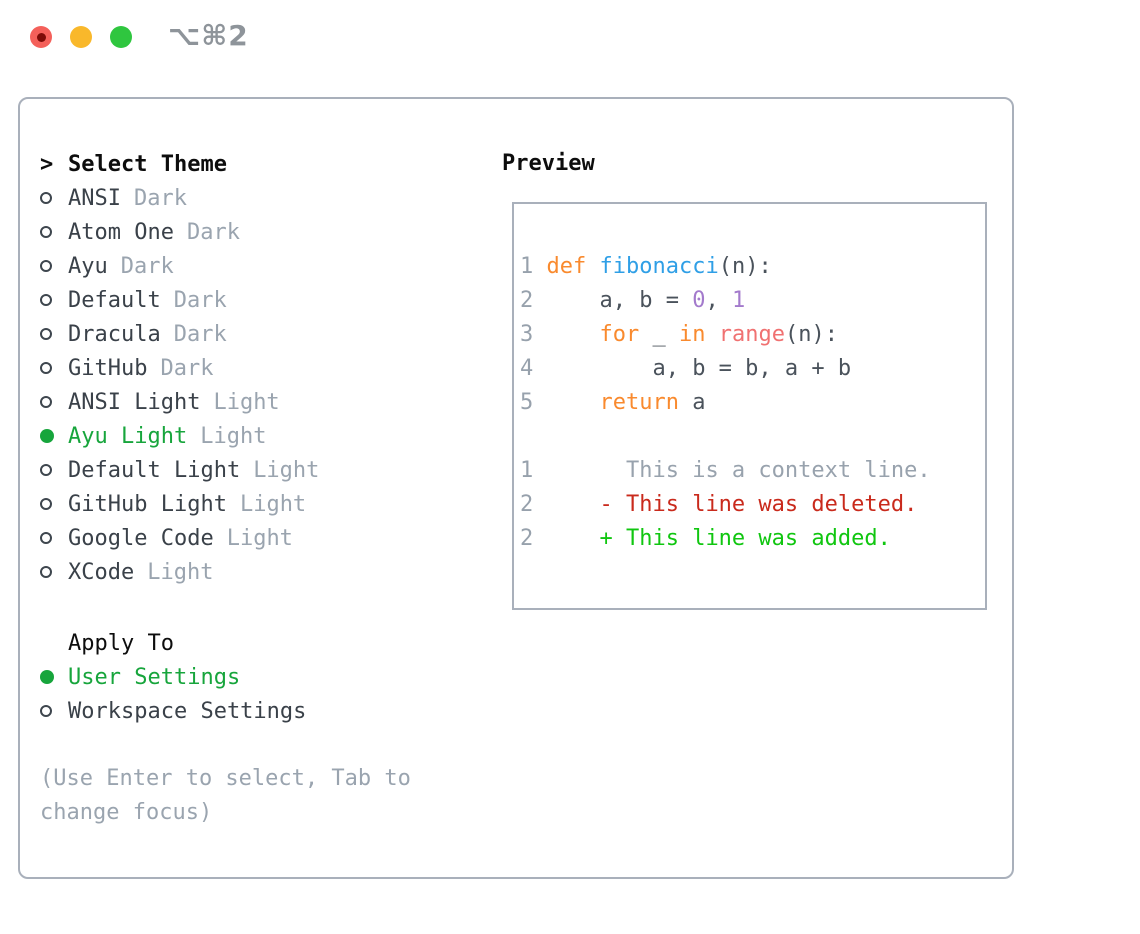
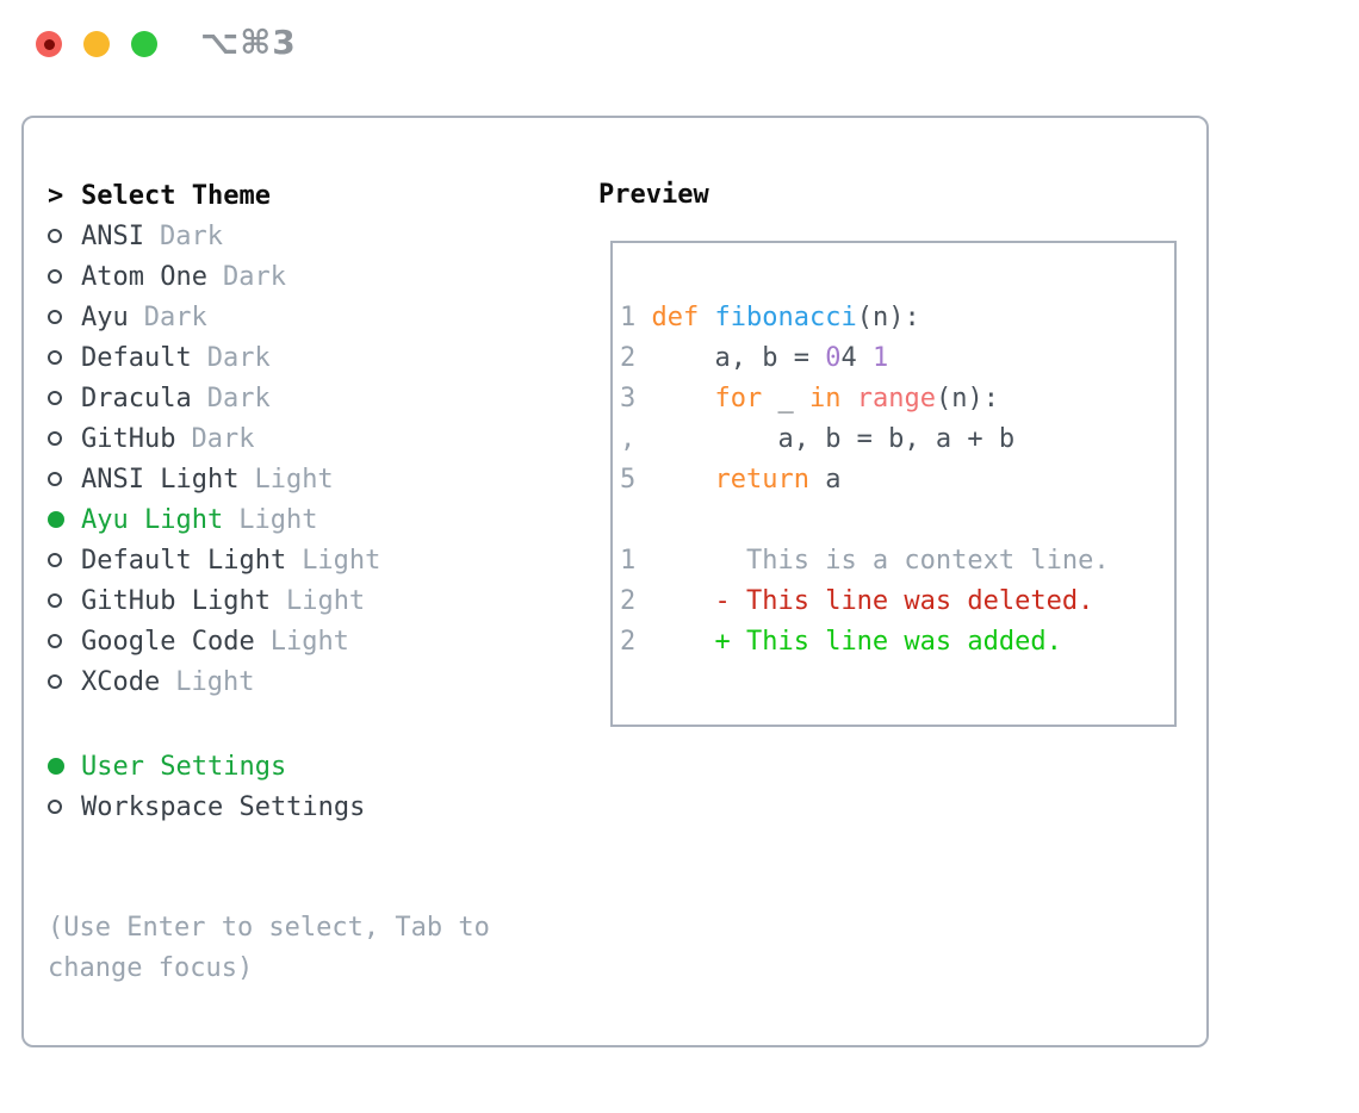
- ⌥⌘2
+ ⌥⌘3
  >
  Select Theme
  ANSI
  Dark
  Atom One
  Dark
  Ayu
  Dark
  Default
  Dark
  Dracula
  Dark
  GitHub
  Dark
  ANSI Light
  Light
  Ayu Light
  Light
  Default Light
  Light
  GitHub Light
  Light
  Google Code
  Light
  XCode
  Light
- Apply To
  User Settings
  Workspace Settings
  (Use Enter to select, Tab to change focus)
  Preview
  1 def fibonacci(n):
- 2 a, b = 0, 1
+ 2 a, b = 04 1
  3 for _ in range(n):
- 4 a, b = b, a + b
+ , a, b = b, a + b
  5 return a
  1 This is a context line.
  2 - This line was deleted.
  2 + This line was added.
